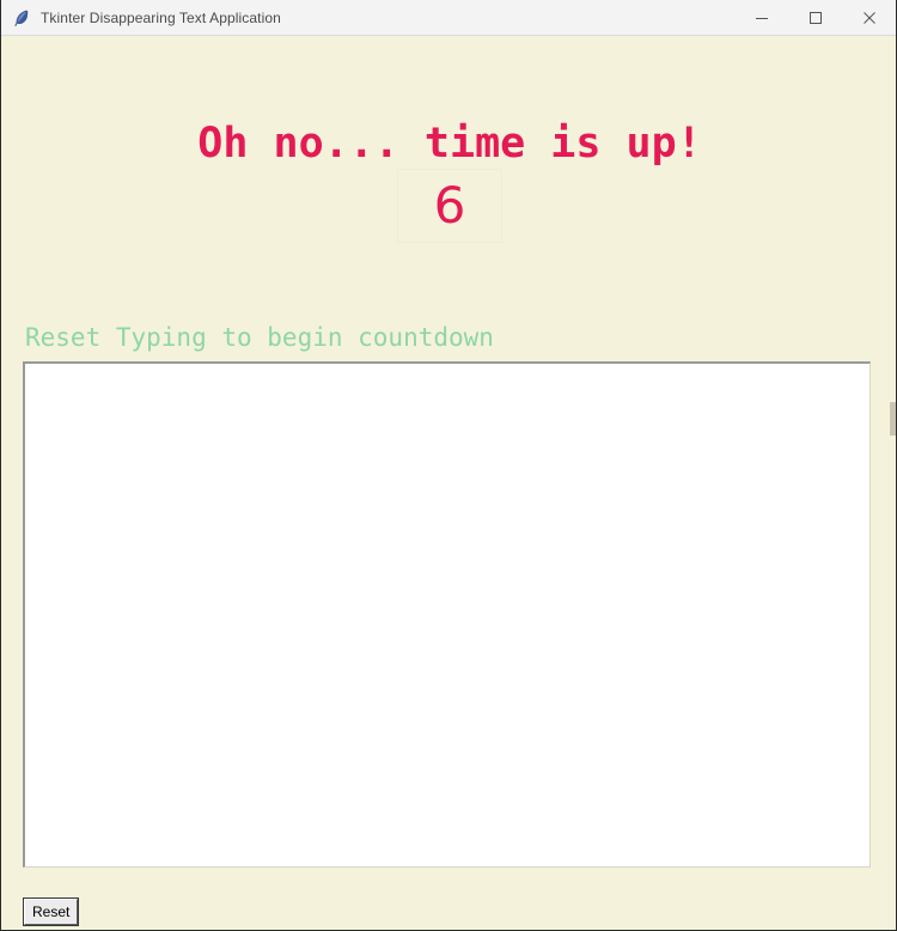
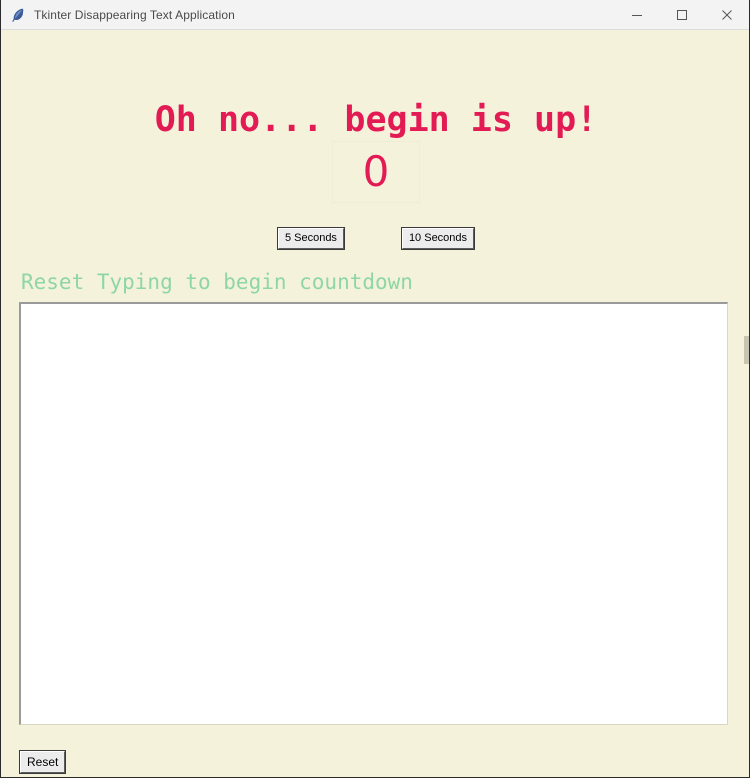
  Tkinter Disappearing Text Application
- Oh no... time is up!
+ Oh no... begin is up!
- 6
+ 0
+ 5 Seconds
+ 10 Seconds
  Reset Typing to begin countdown
  Reset
